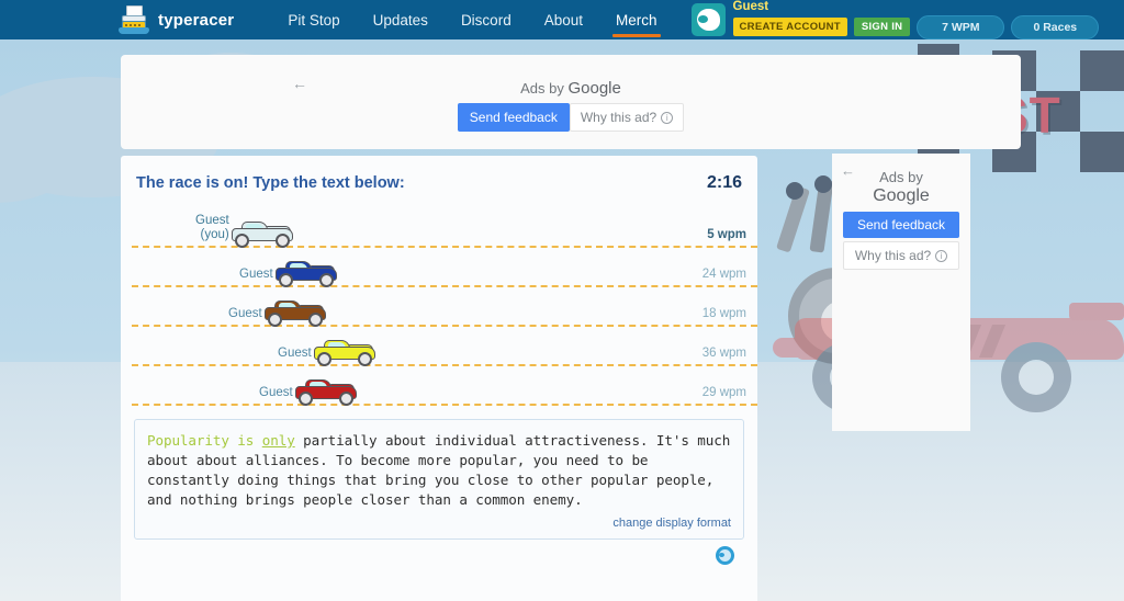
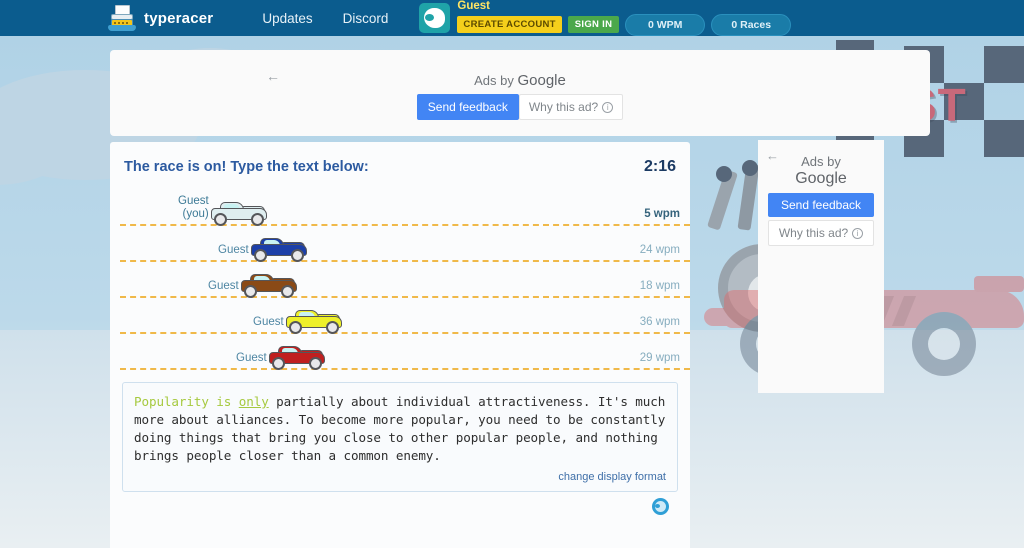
  typeracer
- Pit Stop
  Updates
  Discord
- About
- Merch
  Guest
  CREATE ACCOUNT
  SIGN IN
- 7 WPM
+ 0 WPM
  0 Races
  ←
  Ads by Google
  Send feedback
  Why this ad?
  i
  ←
  Ads by
  Google
  Send feedback
  Why this ad?
  i
  The race is on! Type the text below:
  2:16
  Guest
  (you)
  5 wpm
  Guest
  24 wpm
  Guest
  18 wpm
  Guest
  36 wpm
  Guest
  29 wpm
- Popularity is only partially about individual attractiveness. It's much about about alliances. To become more popular, you need to be constantly doing things that bring you close to other popular people, and nothing brings people closer than a common enemy.
+ Popularity is only partially about individual attractiveness. It's much more about alliances. To become more popular, you need to be constantly doing things that bring you close to other popular people, and nothing brings people closer than a common enemy.
  change display format
